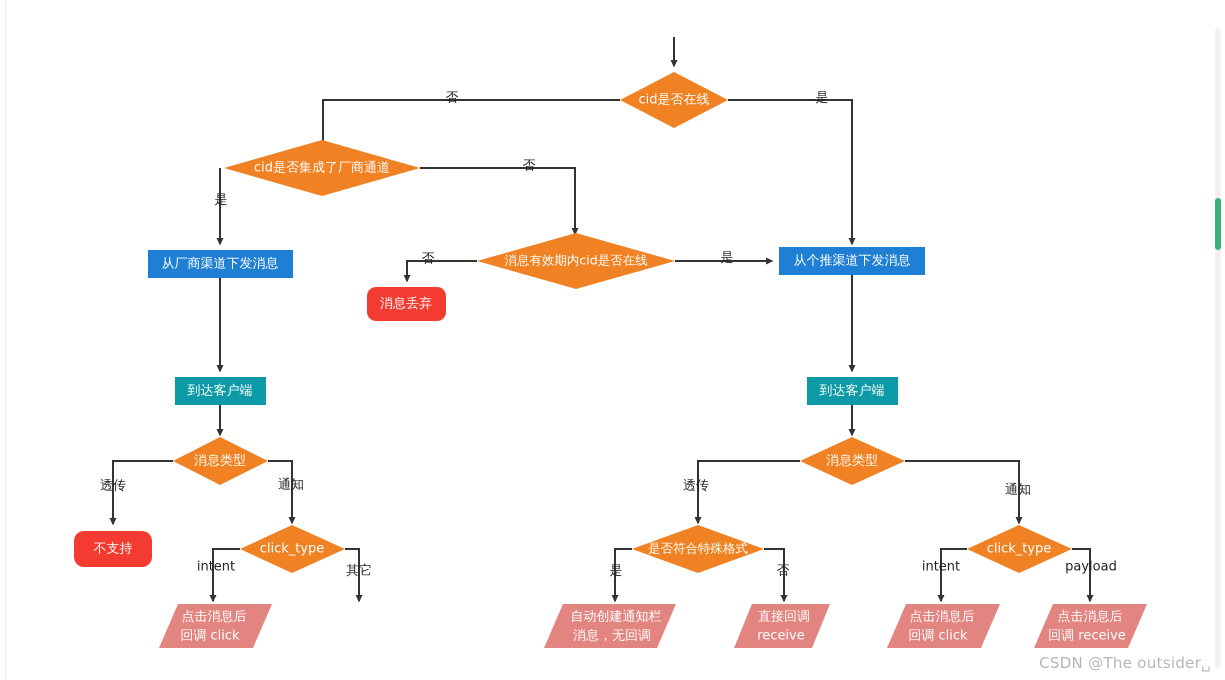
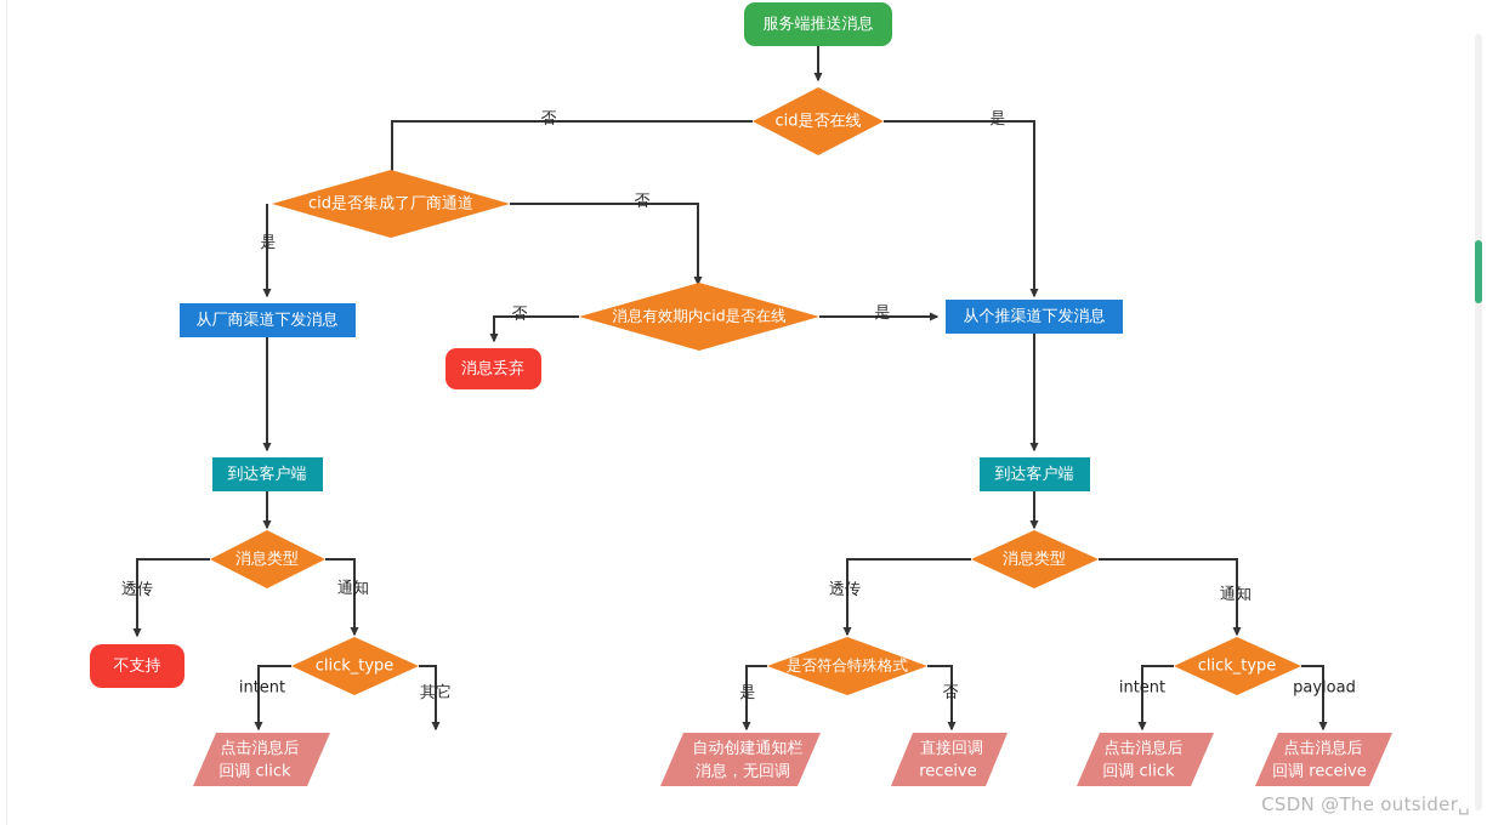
  否
  是
  是
  否
  否
  是
  透传
  通知
  intent
  其它
  透传
  通知
  是
  否
  intent
  payload
+ 服务端推送消息
  cid是否在线
  cid是否集成了厂商通道
  消息有效期内cid是否在线
  从厂商渠道下发消息
  从个推渠道下发消息
  消息丢弃
  到达客户端
  到达客户端
  消息类型
  消息类型
  不支持
  click_type
  是否符合特殊格式
  click_type
  点击消息后
  回调 click
  自动创建通知栏
  消息，无回调
  直接回调
  receive
  点击消息后
  回调 click
  点击消息后
  回调 receive
  CSDN @The outsider␣
